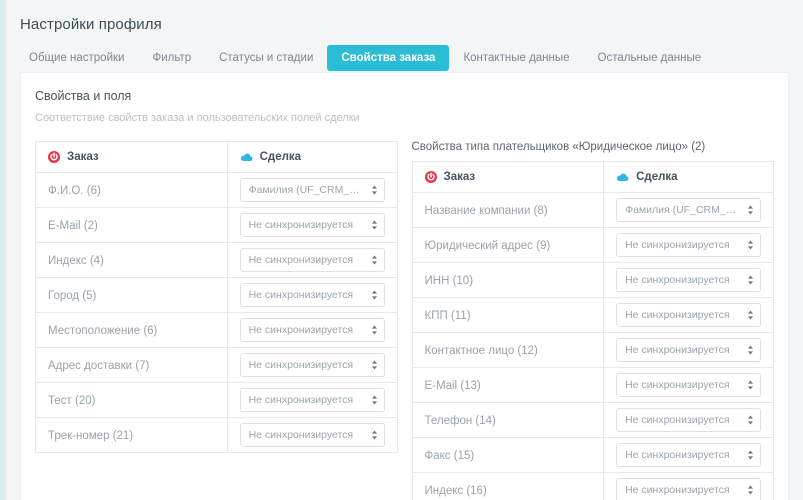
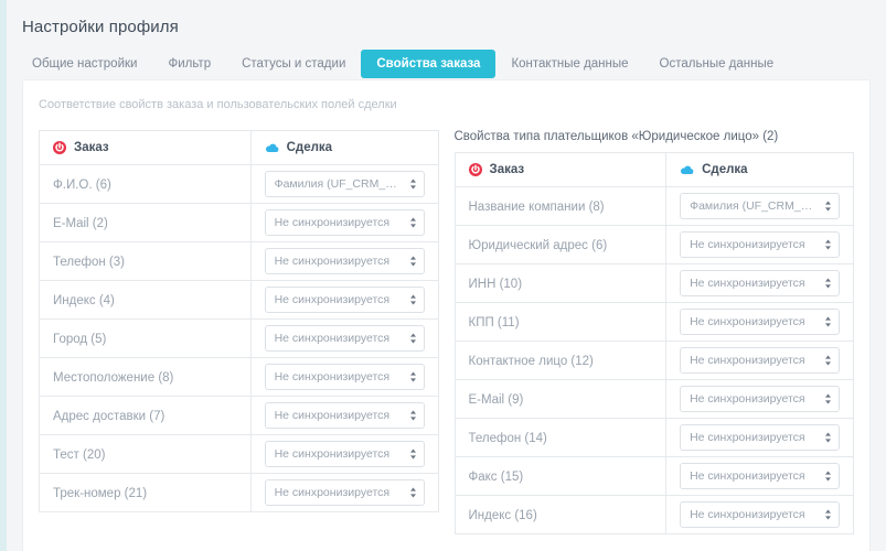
  Настройки профиля
  Общие настройки
  Фильтр
  Статусы и стадии
  Свойства заказа
  Контактные данные
  Остальные данные
- Свойства и поля
  Соответствие свойств заказа и пользовательских полей сделки
  Заказ	Сделка
  Ф.И.О. (6)	Фамилия (UF_CRM_156707
  E-Mail (2)	Не синхронизируется
+ Телефон (3)	Не синхронизируется
  Индекс (4)	Не синхронизируется
  Город (5)	Не синхронизируется
- Местоположение (6)	Не синхронизируется
+ Местоположение (8)	Не синхронизируется
  Адрес доставки (7)	Не синхронизируется
  Тест (20)	Не синхронизируется
  Трек-номер (21)	Не синхронизируется
  Свойства типа плательщиков «Юридическое лицо» (2)
  Заказ	Сделка
  Название компании (8)	Фамилия (UF_CRM_156707
- Юридический адрес (9)	Не синхронизируется
+ Юридический адрес (6)	Не синхронизируется
  ИНН (10)	Не синхронизируется
  КПП (11)	Не синхронизируется
  Контактное лицо (12)	Не синхронизируется
- E-Mail (13)	Не синхронизируется
+ E-Mail (9)	Не синхронизируется
  Телефон (14)	Не синхронизируется
  Факс (15)	Не синхронизируется
  Индекс (16)	Не синхронизируется
